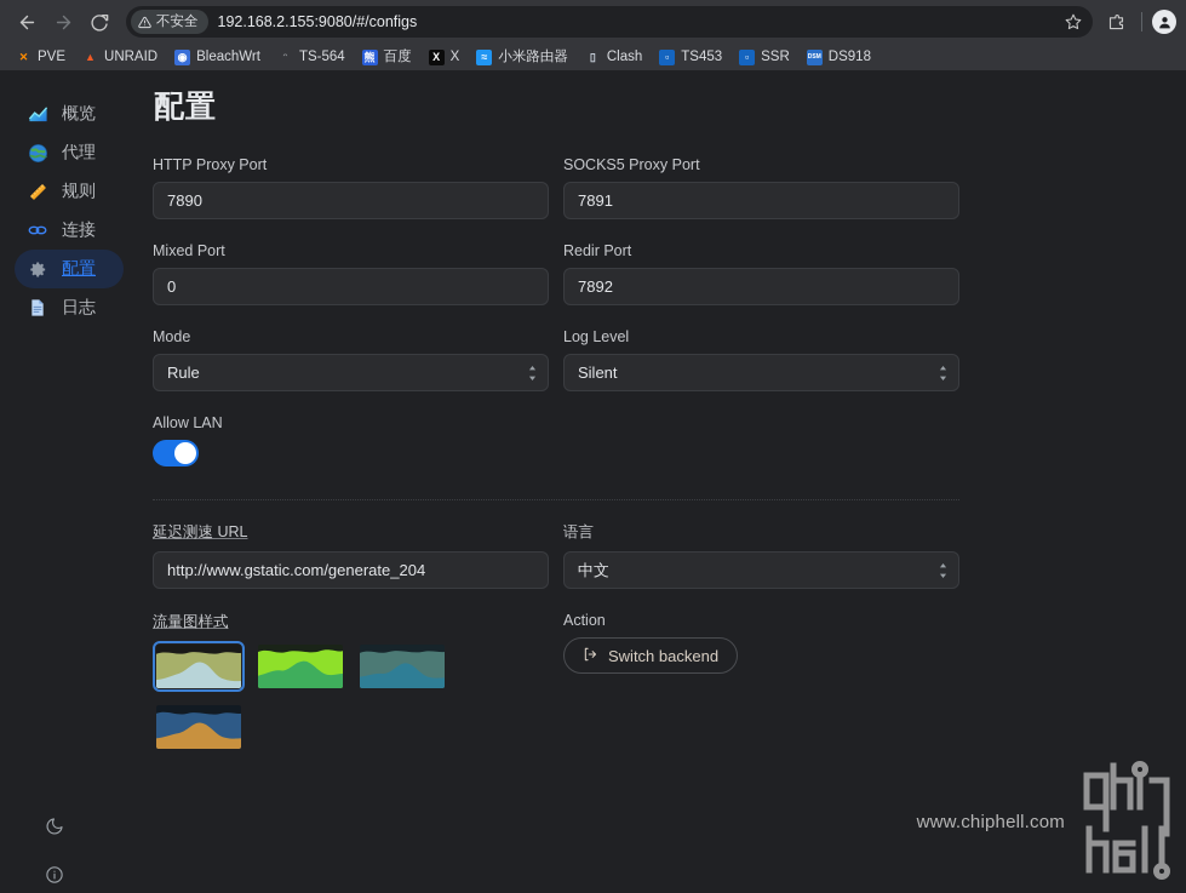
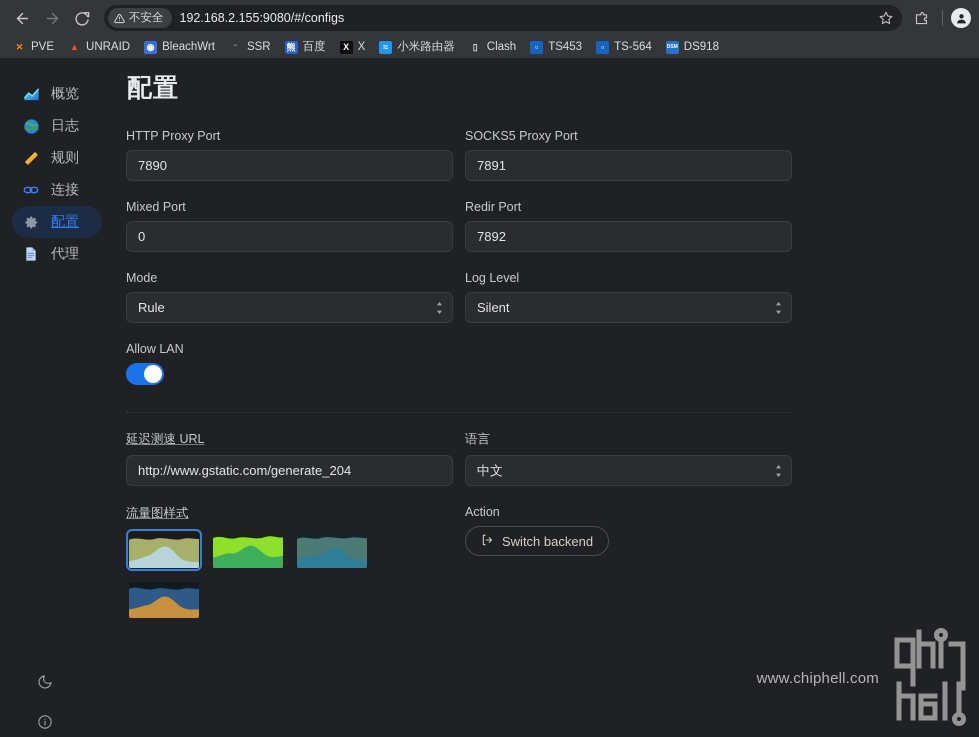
  不安全
  192.168.2.155:9080/#/configs
  ✕
  PVE
  ▲
  UNRAID
  ◉
  BleachWrt
  ᵔ
- TS-564
+ SSR
  熊
  百度
  X
  X
  ≈
  小米路由器
  ▯
  Clash
  ▫
  TS453
  ▫
- SSR
+ TS-564
  DS918
  概览
- 代理
+ 日志
  规则
  连接
  配置
- 日志
+ 代理
  配置
  HTTP Proxy Port
  7890
  SOCKS5 Proxy Port
  7891
  Mixed Port
  0
  Redir Port
  7892
  Mode
  Rule
  Log Level
  Silent
  Allow LAN
  延迟测速 URL
  http://www.gstatic.com/generate_204
  语言
  中文
  流量图样式
  Action
  Switch backend
  www.chiphell.com
